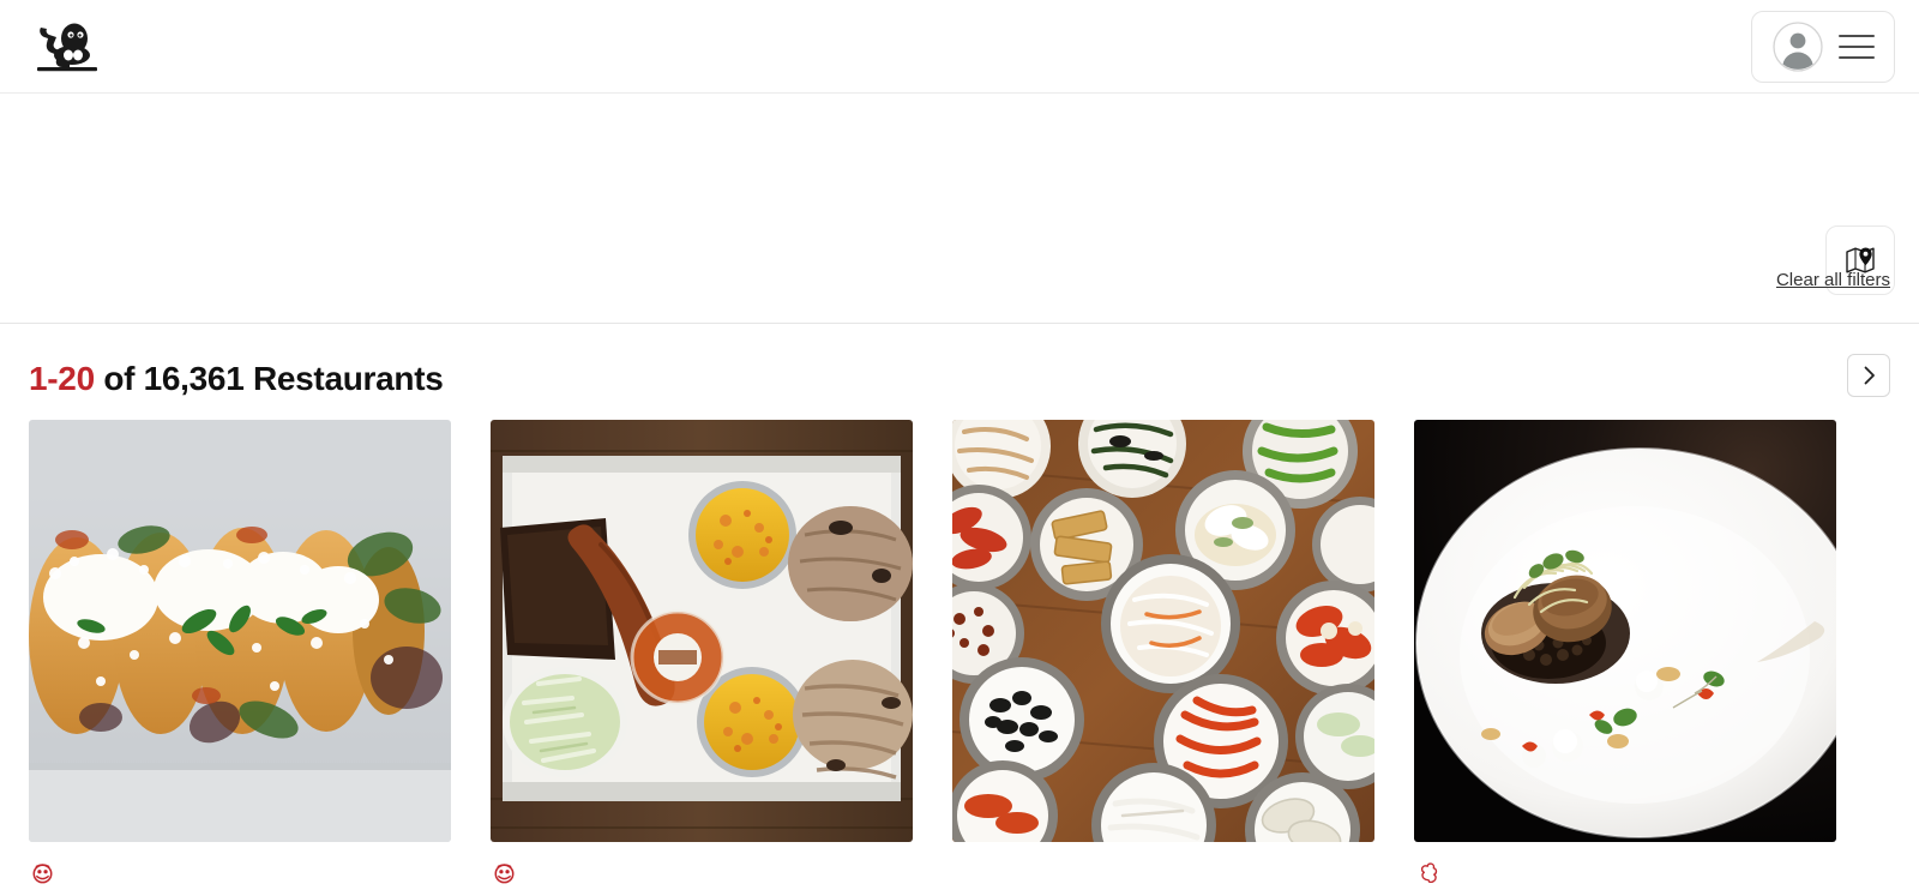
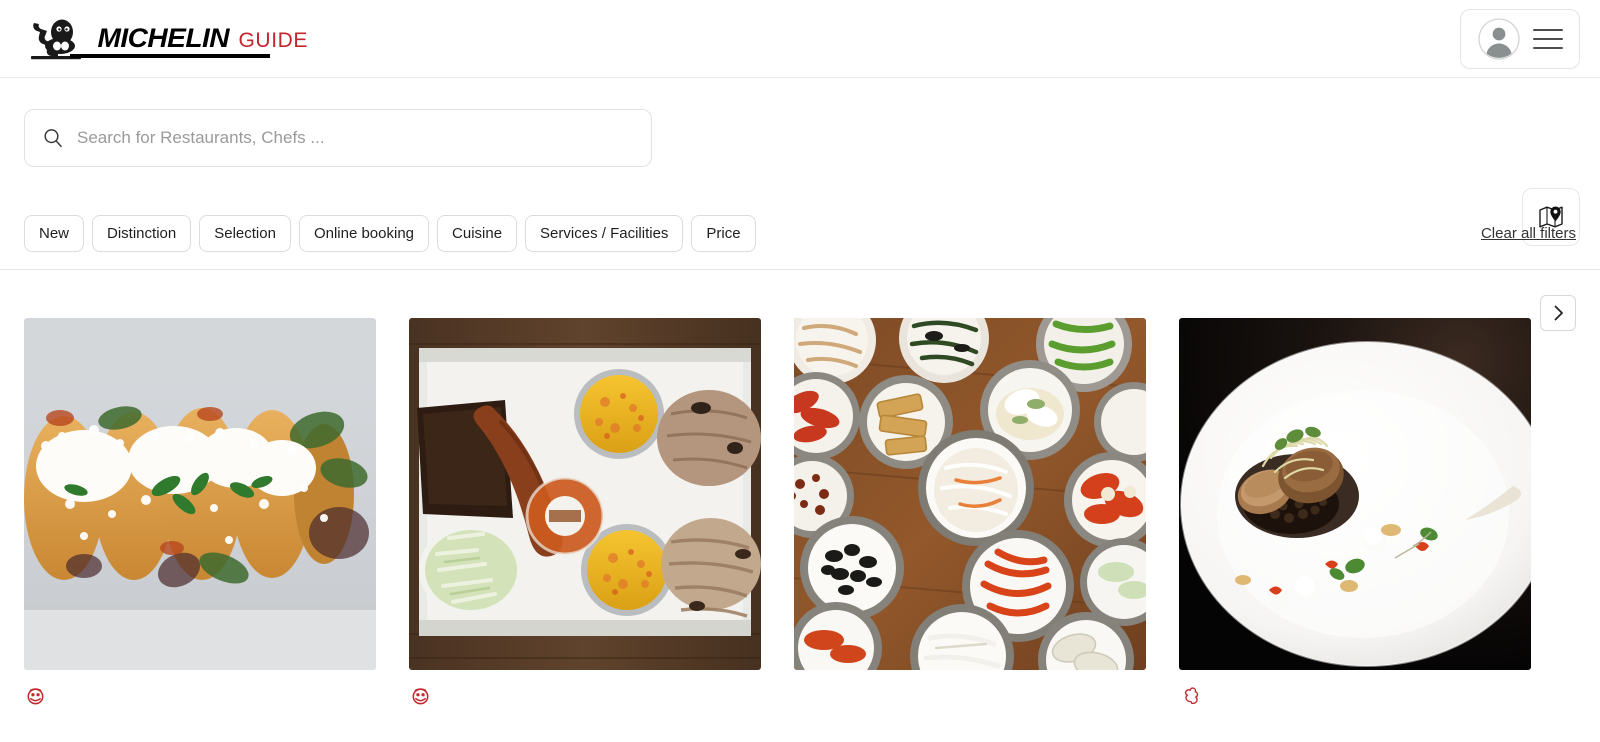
+ MICHELIN
+ GUIDE
+ Search for Restaurants, Chefs ...
+ New
+ Distinction
+ Selection
+ Online booking
+ Cuisine
+ Services / Facilities
+ Price
  Clear all filters
- 1-20 of 16,361 Restaurants
